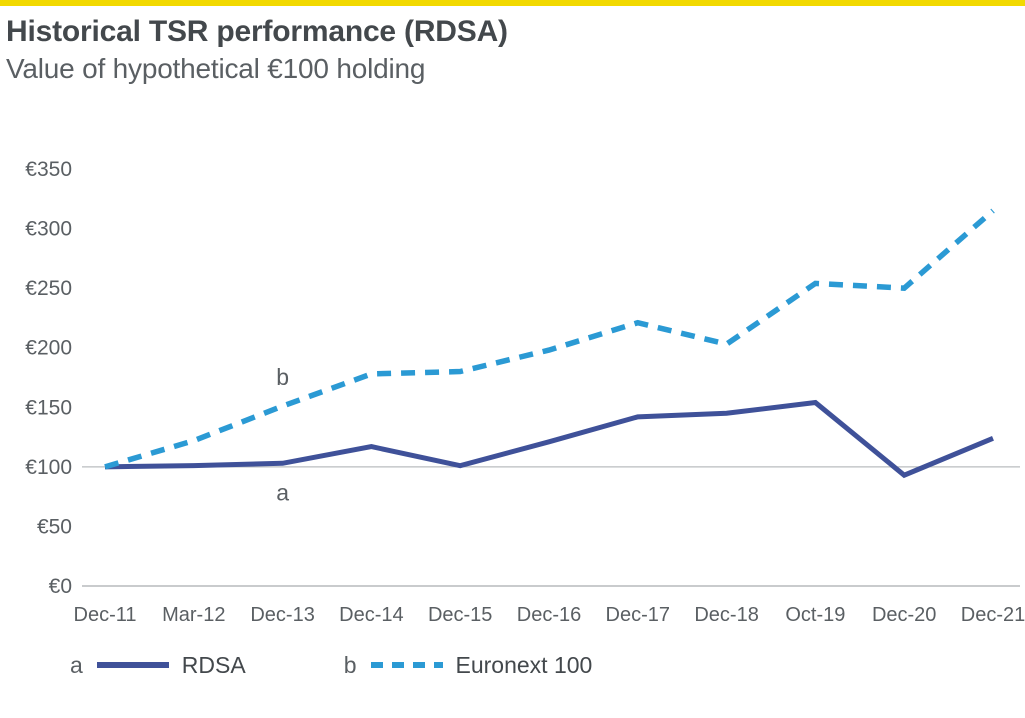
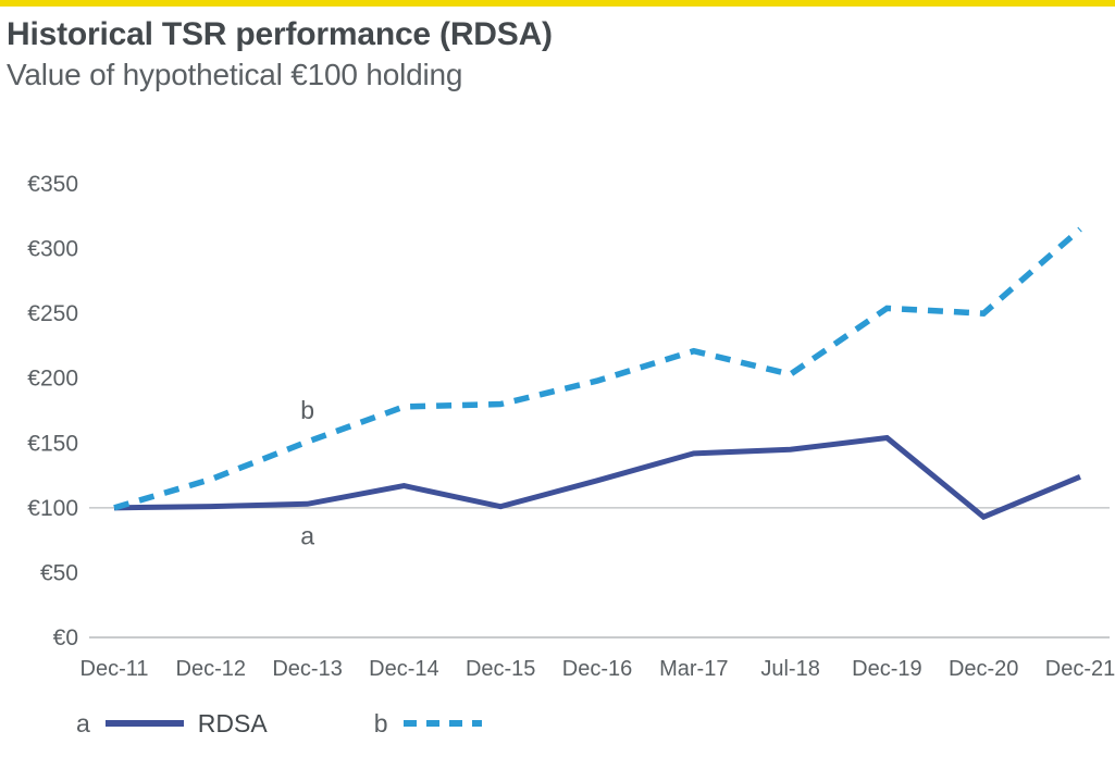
  Historical TSR performance (RDSA)
  Value of hypothetical €100 holding
  €0
  €50
  €100
  €150
  €200
  €250
  €300
  €350
  Dec-11
- Mar-12
+ Dec-12
  Dec-13
  Dec-14
  Dec-15
  Dec-16
- Dec-17
+ Mar-17
- Dec-18
+ Jul-18
- Oct-19
+ Dec-19
  Dec-20
  Dec-21
  b
  a
  a
  RDSA
  b
- Euronext 100
